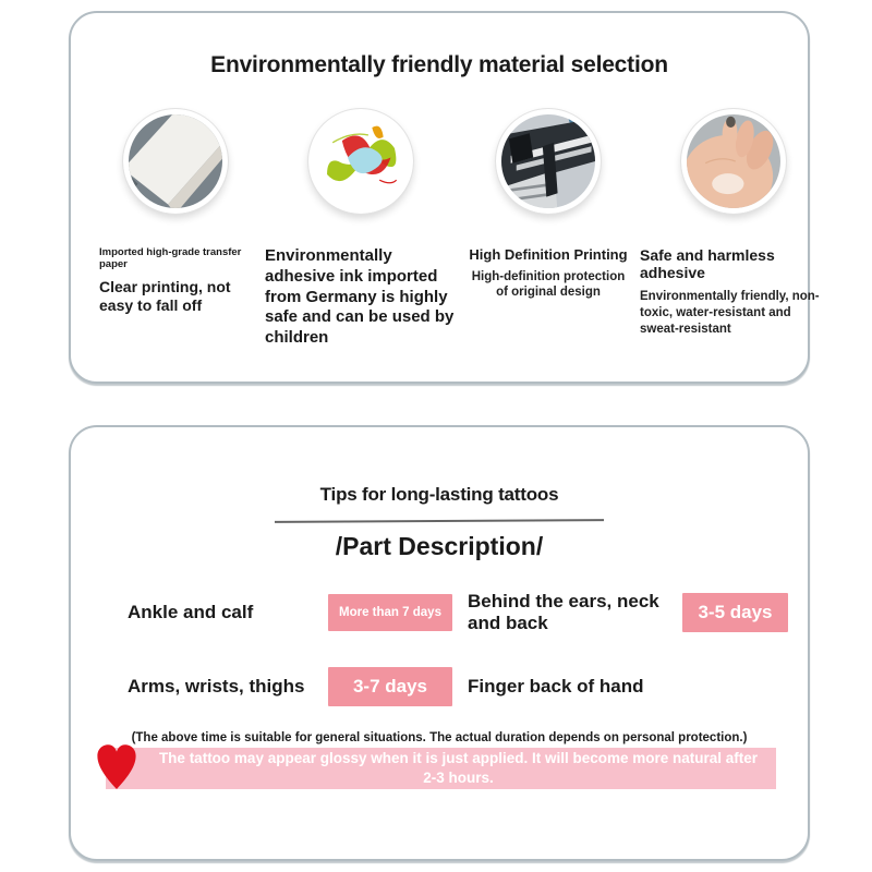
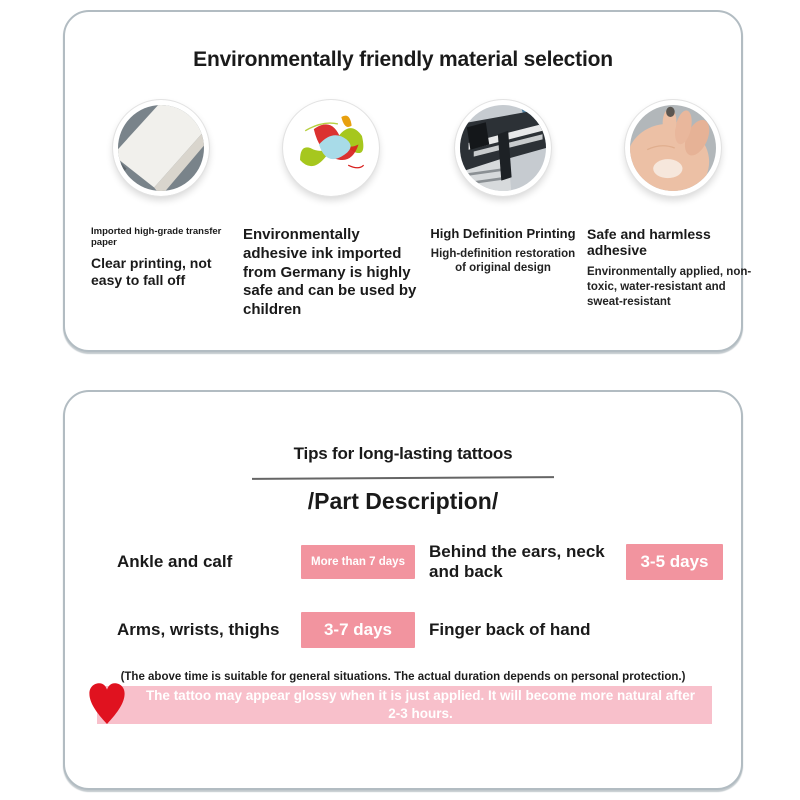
  Environmentally friendly material selection
  Imported high-grade transfer paper
  Clear printing, not easy to fall off
  Environmentally adhesive ink imported from Germany is highly safe and can be used by children
  High Definition Printing
- High-definition protection of original design
+ High-definition restoration of original design
  Safe and harmless adhesive
- Environmentally friendly, non-toxic, water-resistant and sweat-resistant
+ Environmentally applied, non-toxic, water-resistant and sweat-resistant
  Tips for long-lasting tattoos
  /Part Description/
  Ankle and calf
  More than 7 days
  Behind the ears, neck and back
  3-5 days
  Arms, wrists, thighs
  3-7 days
  Finger back of hand
  (The above time is suitable for general situations. The actual duration depends on personal protection.)
  The tattoo may appear glossy when it is just applied. It will become more natural after 2-3 hours.
